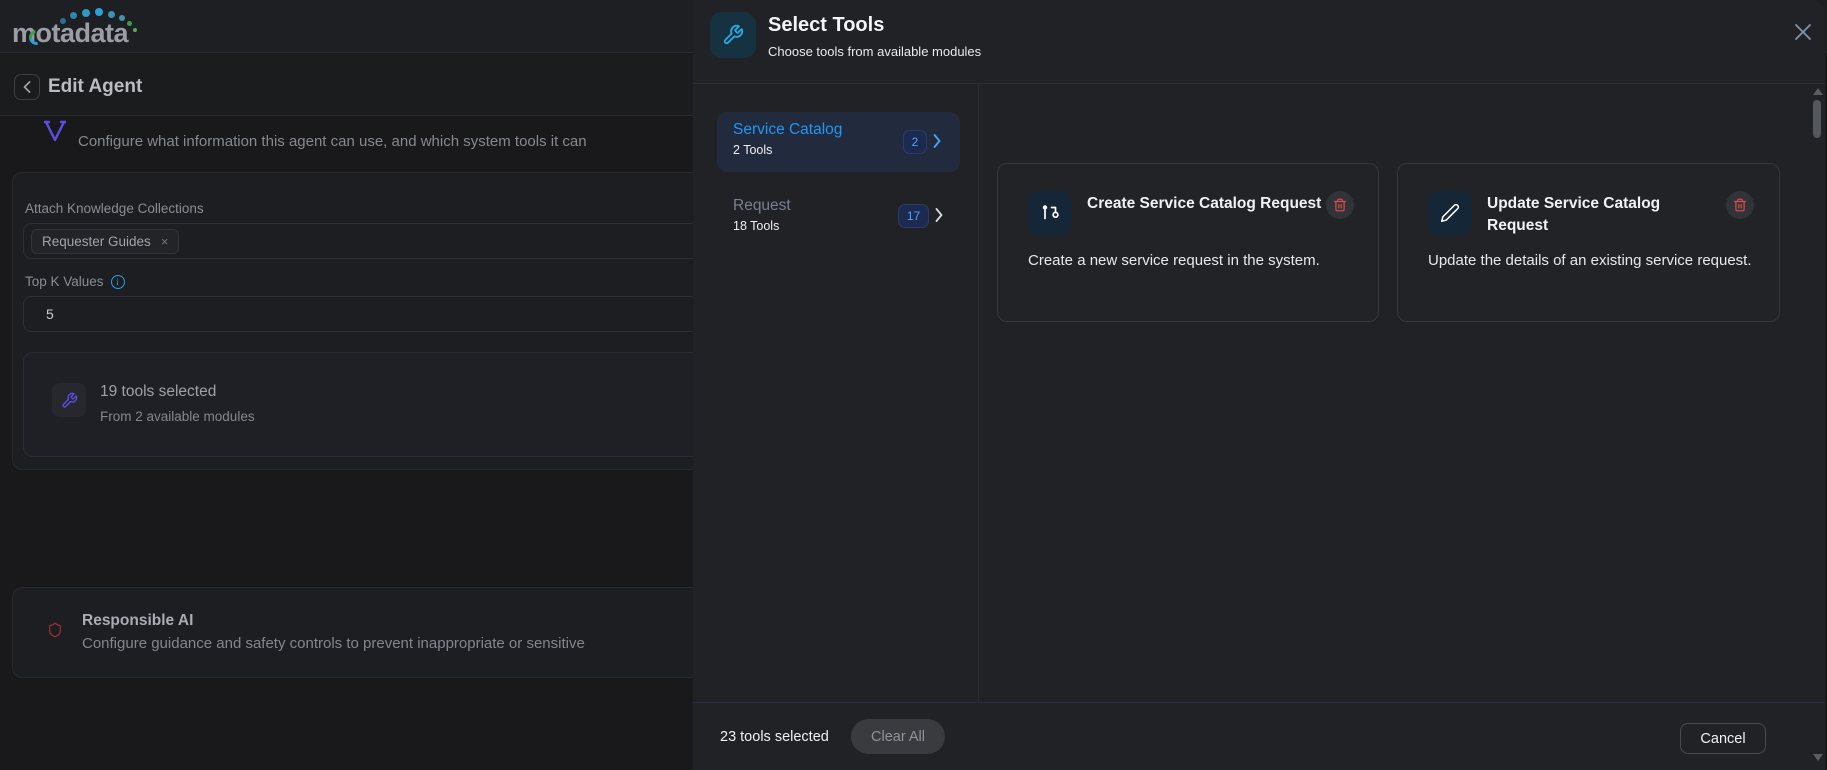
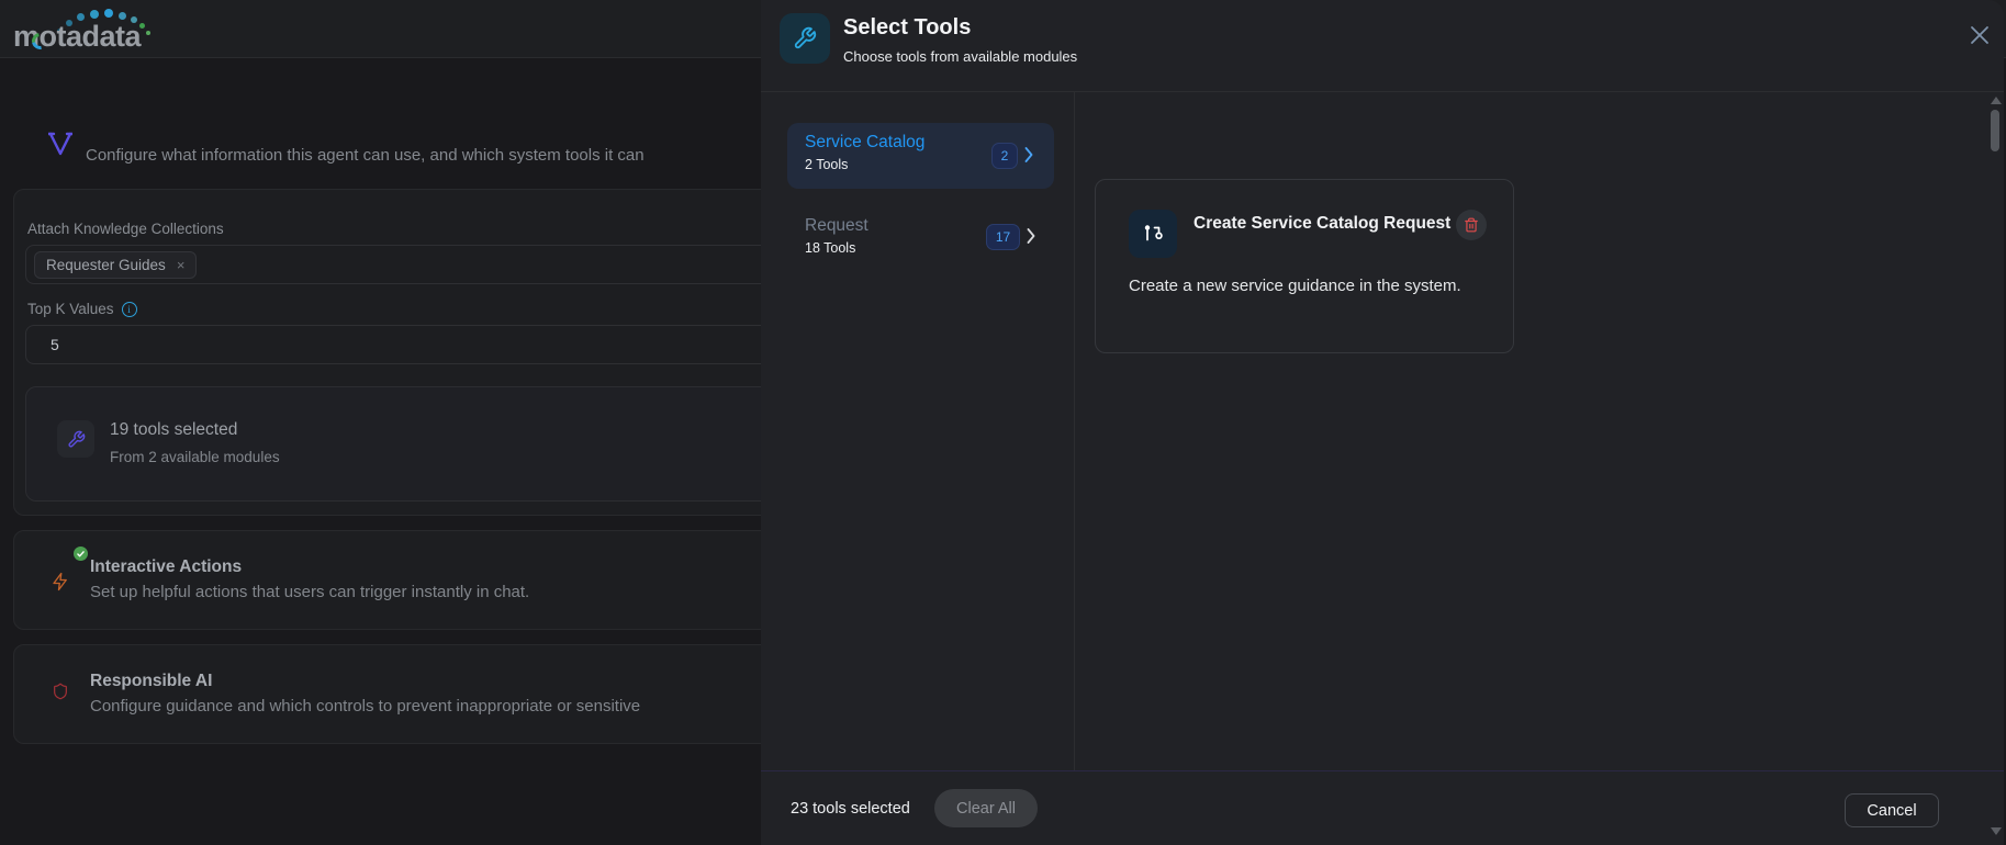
  motadata
- Edit Agent
  Configure what information this agent can use, and which system tools it can
  Attach Knowledge Collections
  Requester Guides
  ×
  Top K Values
  i
  5
  19 tools selected
  From 2 available modules
+ Interactive Actions
+ Set up helpful actions that users can trigger instantly in chat.
  Responsible AI
- Configure guidance and safety controls to prevent inappropriate or sensitive
+ Configure guidance and which controls to prevent inappropriate or sensitive
  Select Tools
  Choose tools from available modules
  Service Catalog
  2 Tools
  2
  Request
  18 Tools
  17
  Create Service Catalog Request
- Create a new service request in the system.
+ Create a new service guidance in the system.
- Update Service Catalog Request
- Update the details of an existing service request.
  23 tools selected
  Clear All
  Cancel
